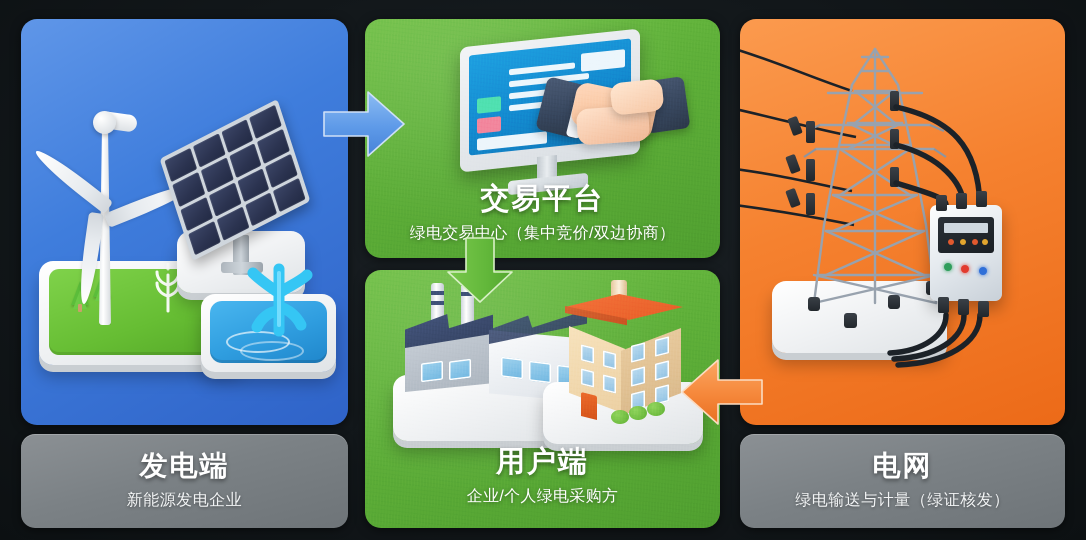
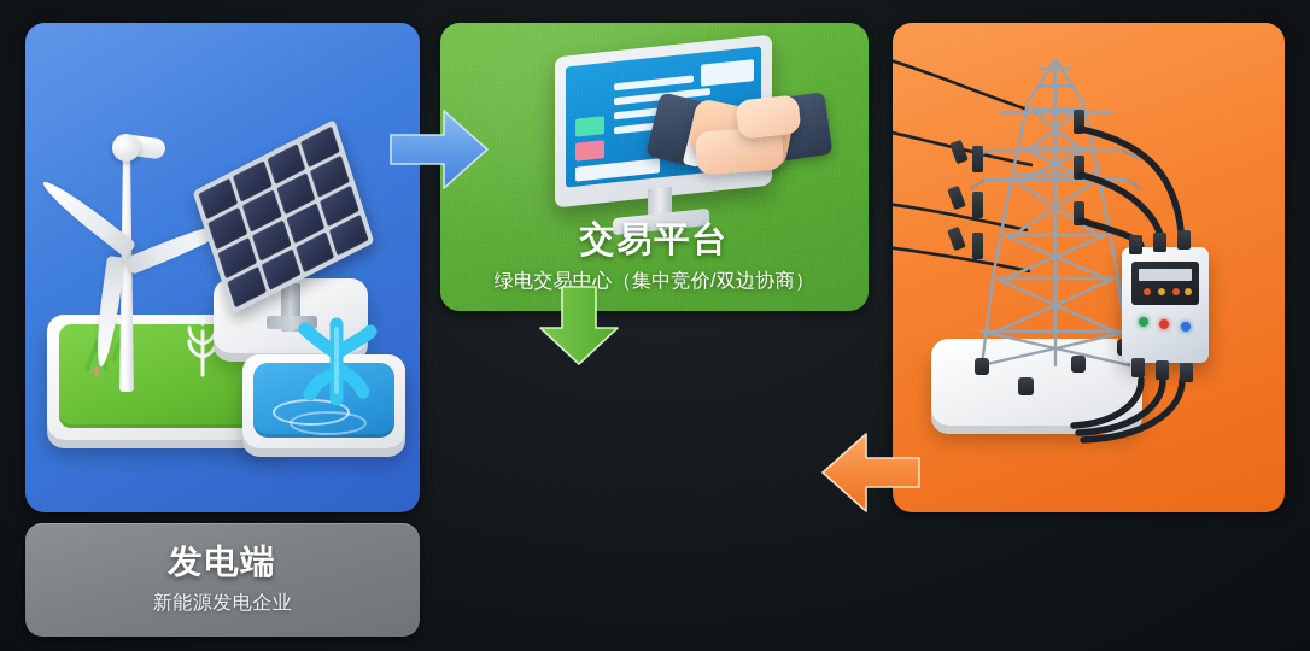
  发电端
  新能源发电企业
  交易平台
  绿电交易中心（集中竞价/双边协商）
- 用户端
- 企业/个人绿电采购方
- 电网
- 绿电输送与计量（绿证核发）
